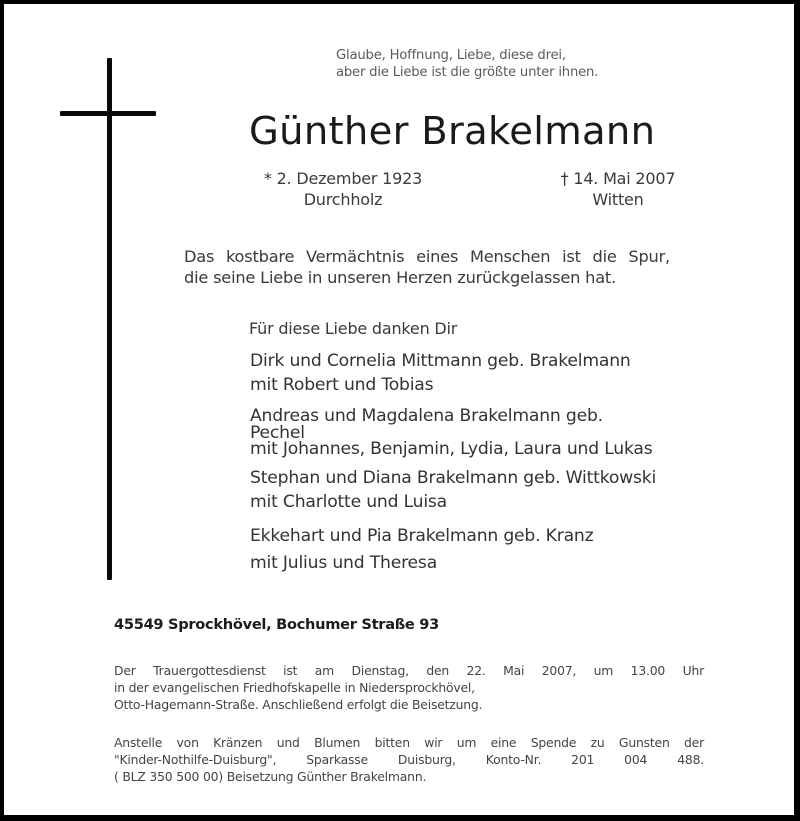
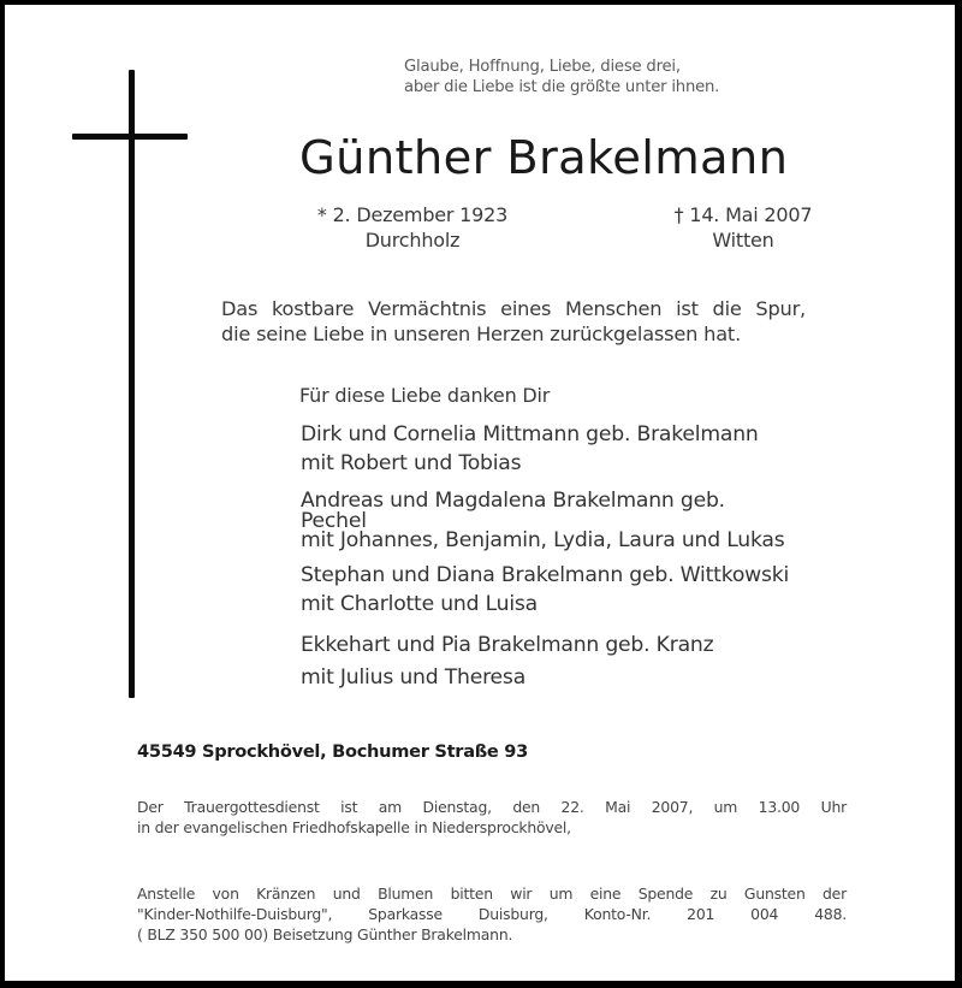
  Glaube, Hoffnung, Liebe, diese drei,
  aber die Liebe ist die größte unter ihnen.
  Günther Brakelmann
  * 2. Dezember 1923
  Durchholz
  † 14. Mai 2007
  Witten
  Das kostbare Vermächtnis eines Menschen ist die Spur,
  die seine Liebe in unseren Herzen zurückgelassen hat.
  Für diese Liebe danken Dir
  Dirk und Cornelia Mittmann geb. Brakelmann
  mit Robert und Tobias
  Andreas und Magdalena Brakelmann geb.
  Pechel
  mit Johannes, Benjamin, Lydia, Laura und Lukas
  Stephan und Diana Brakelmann geb. Wittkowski
  mit Charlotte und Luisa
  Ekkehart und Pia Brakelmann geb. Kranz
  mit Julius und Theresa
  45549 Sprockhövel, Bochumer Straße 93
  Der Trauergottesdienst ist am Dienstag, den 22. Mai 2007, um 13.00 Uhr
  in der evangelischen Friedhofskapelle in Niedersprockhövel,
- Otto-Hagemann-Straße. Anschließend erfolgt die Beisetzung.
  Anstelle von Kränzen und Blumen bitten wir um eine Spende zu Gunsten der
  "Kinder-Nothilfe-Duisburg", Sparkasse Duisburg, Konto-Nr. 201 004 488.
  ( BLZ 350 500 00) Beisetzung Günther Brakelmann.
